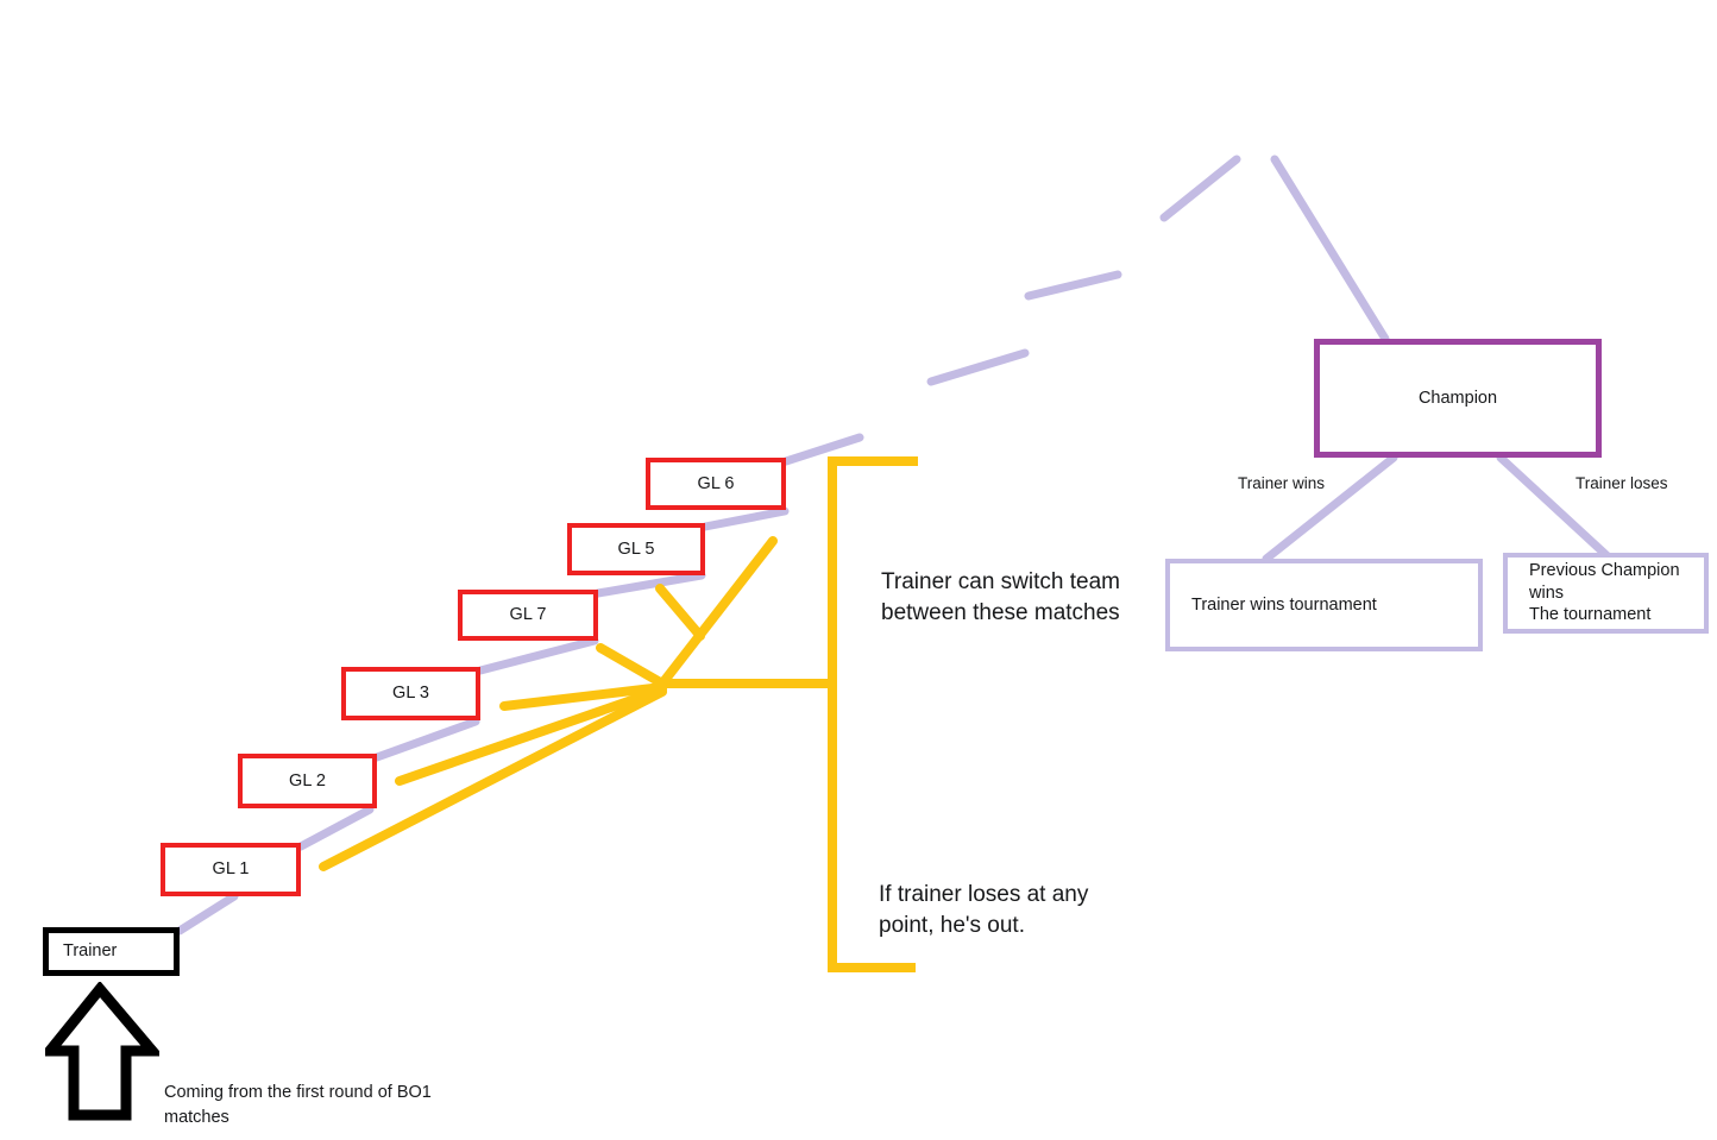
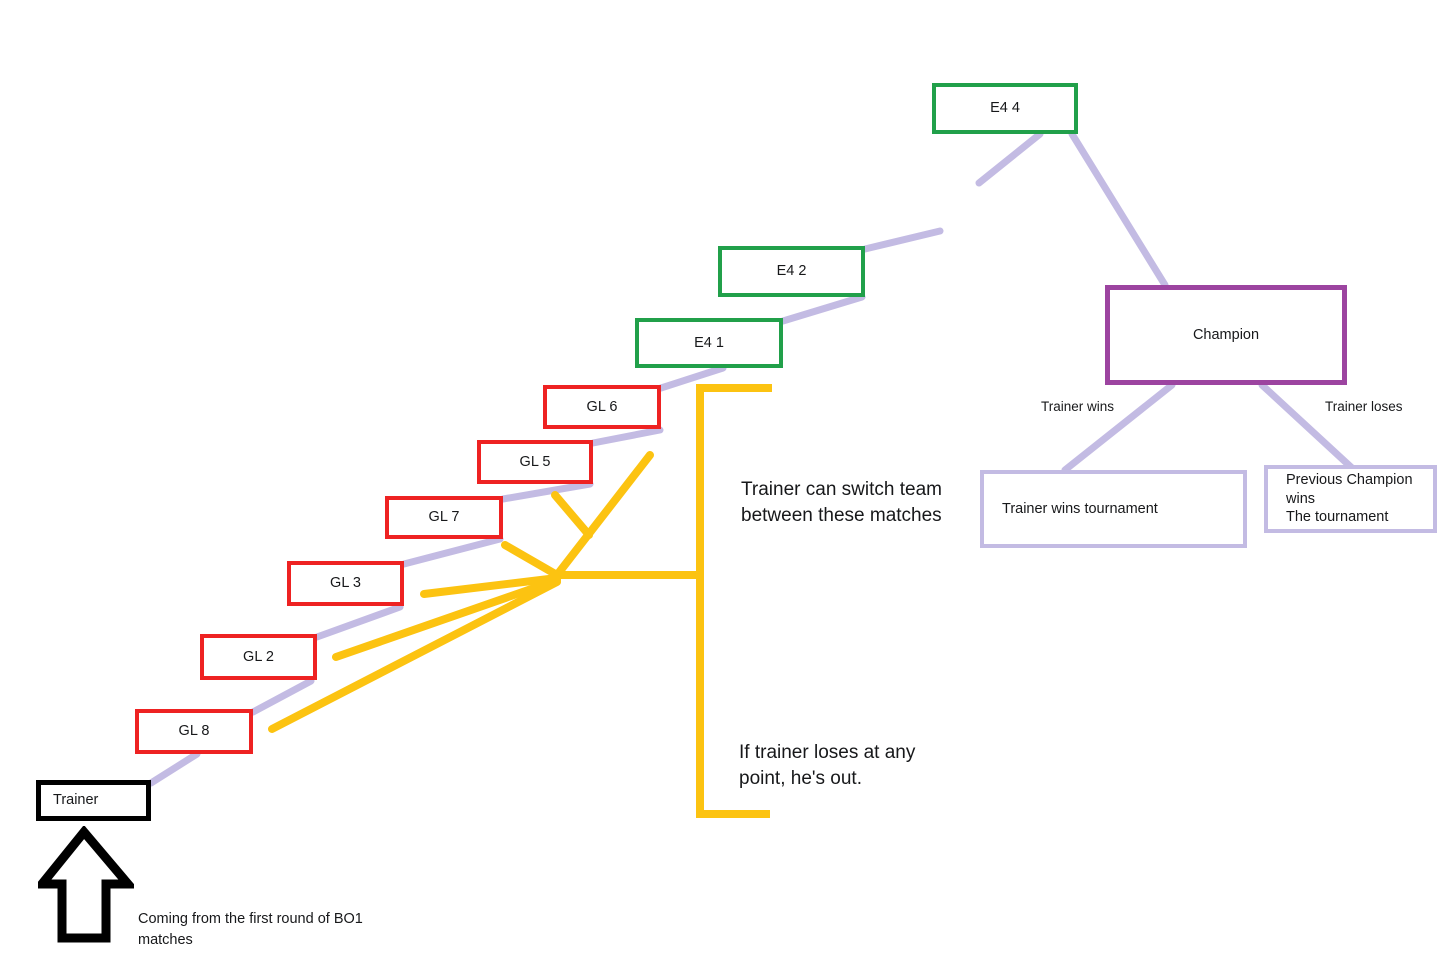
  Trainer
- GL 1
+ GL 8
  GL 2
  GL 3
  GL 7
  GL 5
  GL 6
+ E4 1
+ E4 2
+ E4 4
  Champion
  Trainer wins tournament
  Previous Champion wins
  The tournament
  Trainer wins
  Trainer loses
  Trainer can switch team
  between these matches
  If trainer loses at any
  point, he's out.
  Coming from the first round of BO1
  matches
